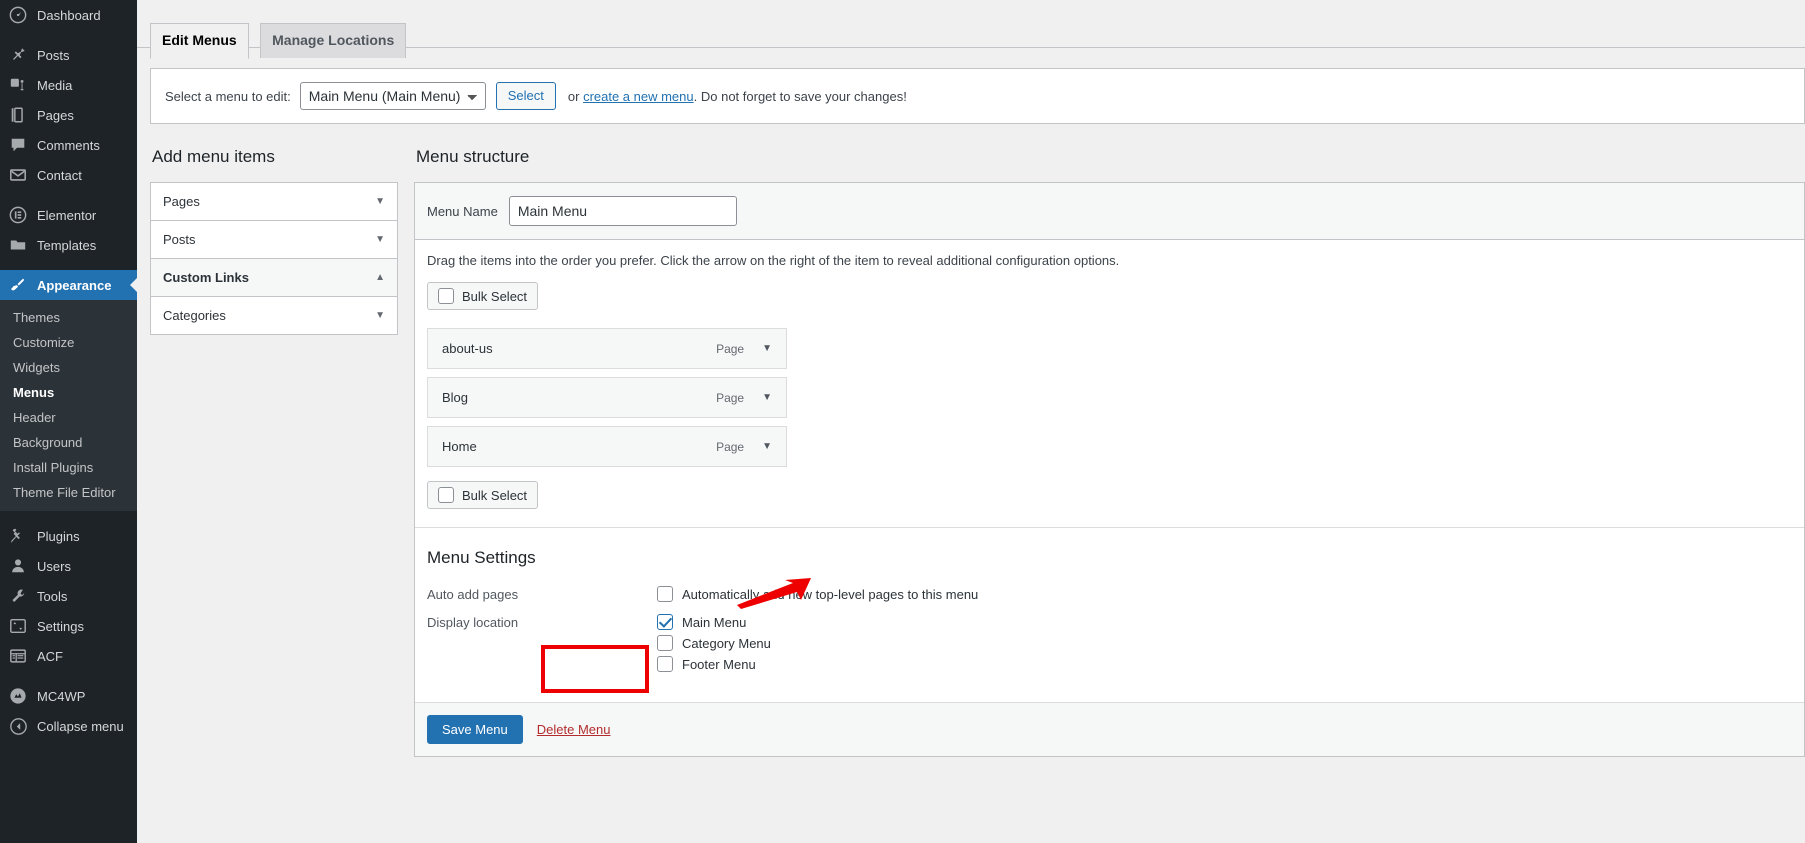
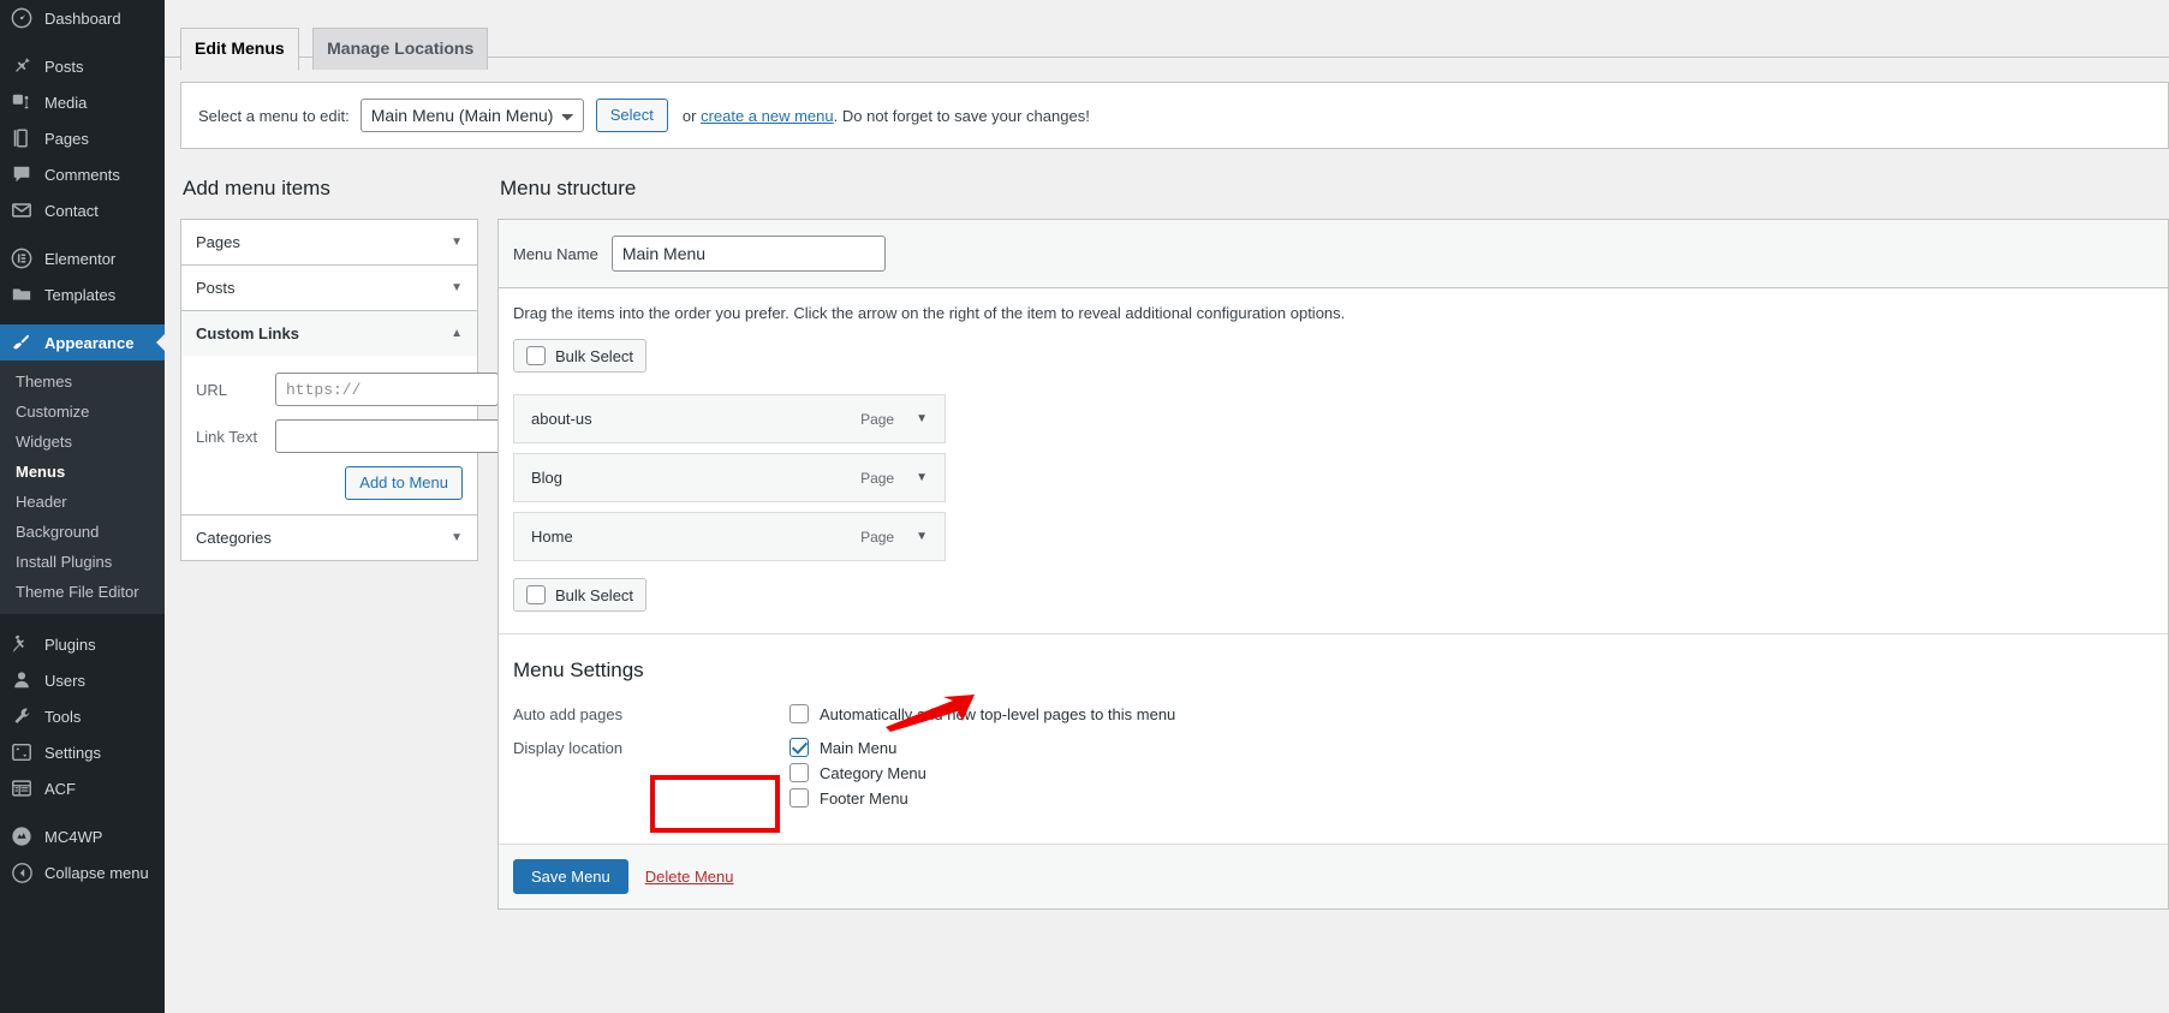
  Dashboard
  Posts
  Media
  Pages
  Comments
  Contact
  Elementor
  Templates
  Appearance
  Themes
  Customize
  Widgets
  Menus
  Header
  Background
  Install Plugins
  Theme File Editor
  Plugins
  Users
  Tools
  Settings
  ACF
  MC4WP
  Collapse menu
  Edit Menus Manage Locations
  Select a menu to edit:
  Main Menu (Main Menu)
  Select
  or create a new menu. Do not forget to save your changes!
  Add menu items
  Pages
  ▼
  Posts
  ▼
  Custom Links
  ▲
+ URL
+ https://
+ Link Text
+ Add to Menu
  Categories
  ▼
  Menu structure
  Menu Name
  Main Menu
  Drag the items into the order you prefer. Click the arrow on the right of the item to reveal additional configuration options.
  Bulk Select
  about-us
  Page
  ▼
  Blog
  Page
  ▼
  Home
  Page
  ▼
  Bulk Select
  Menu Settings
  Auto add pages
  Automatically nw top-level pages to this menu
  Display location
  Main Menu
  Category Menu
  Footer Menu
  Save Menu
  Delete Menu
